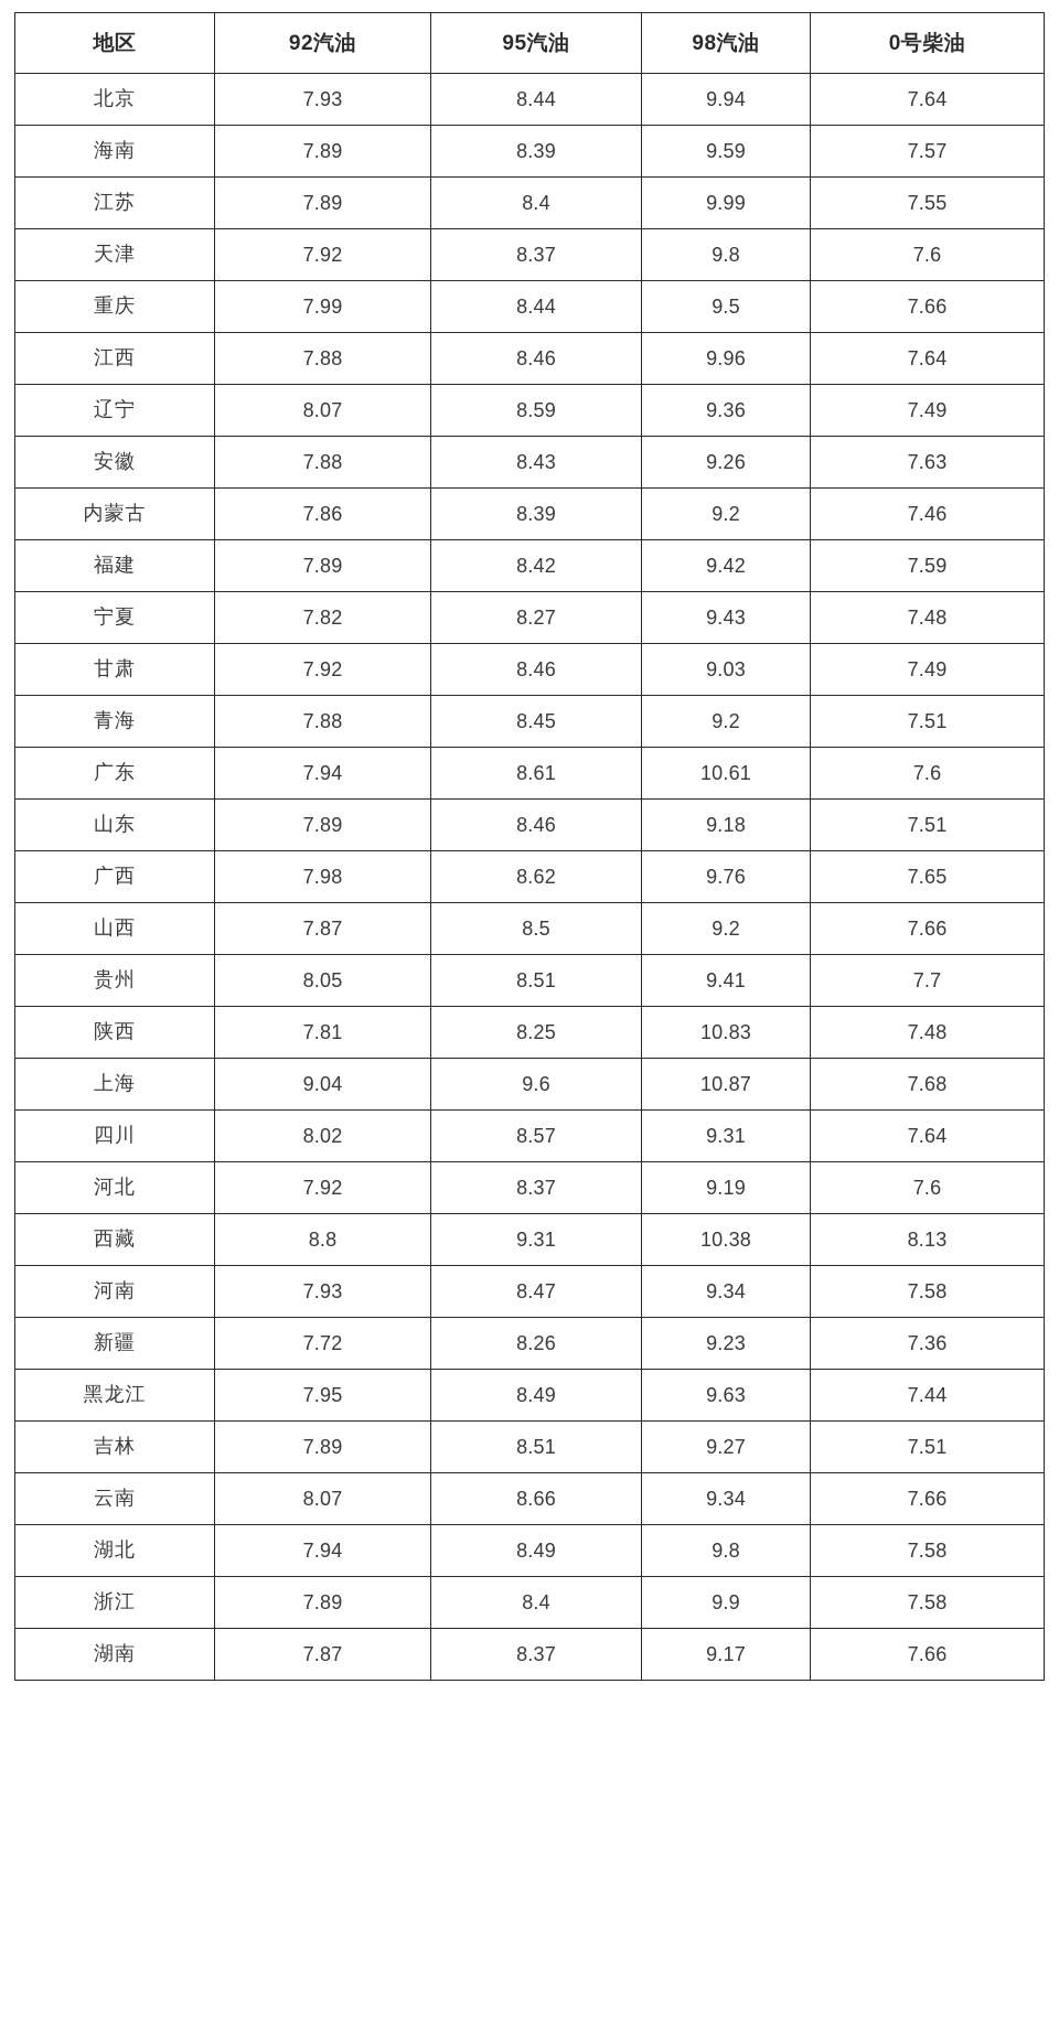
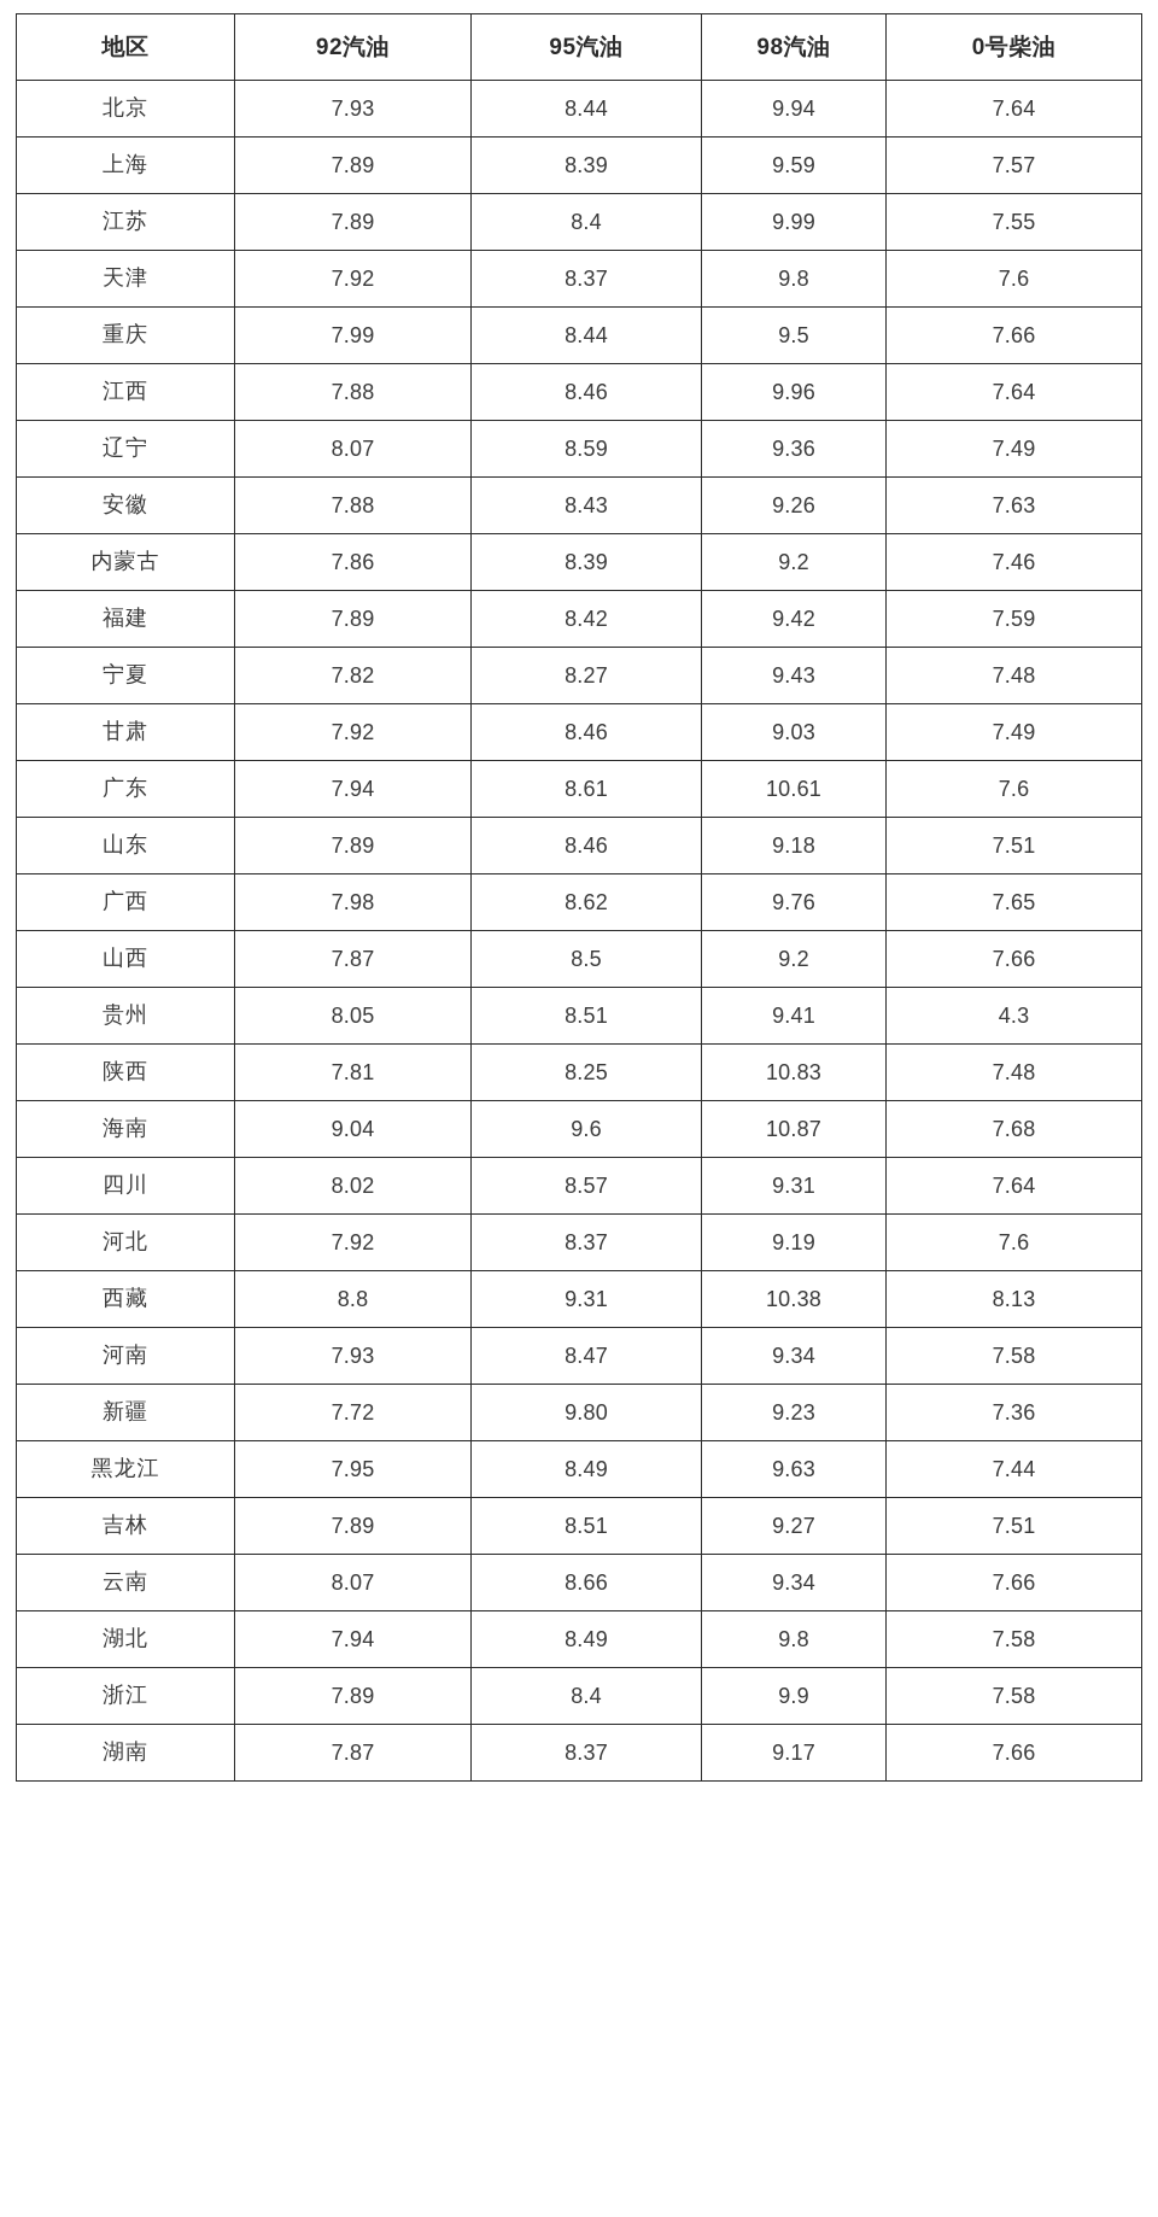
  地区	92汽油	95汽油	98汽油	0号柴油
  北京	7.93	8.44	9.94	7.64
- 海南	7.89	8.39	9.59	7.57
+ 上海	7.89	8.39	9.59	7.57
  江苏	7.89	8.4	9.99	7.55
  天津	7.92	8.37	9.8	7.6
  重庆	7.99	8.44	9.5	7.66
  江西	7.88	8.46	9.96	7.64
  辽宁	8.07	8.59	9.36	7.49
  安徽	7.88	8.43	9.26	7.63
  内蒙古	7.86	8.39	9.2	7.46
  福建	7.89	8.42	9.42	7.59
  宁夏	7.82	8.27	9.43	7.48
  甘肃	7.92	8.46	9.03	7.49
- 青海	7.88	8.45	9.2	7.51
  广东	7.94	8.61	10.61	7.6
  山东	7.89	8.46	9.18	7.51
  广西	7.98	8.62	9.76	7.65
  山西	7.87	8.5	9.2	7.66
- 贵州	8.05	8.51	9.41	7.7
+ 贵州	8.05	8.51	9.41	4.3
  陕西	7.81	8.25	10.83	7.48
- 上海	9.04	9.6	10.87	7.68
+ 海南	9.04	9.6	10.87	7.68
  四川	8.02	8.57	9.31	7.64
  河北	7.92	8.37	9.19	7.6
  西藏	8.8	9.31	10.38	8.13
  河南	7.93	8.47	9.34	7.58
- 新疆	7.72	8.26	9.23	7.36
+ 新疆	7.72	9.80	9.23	7.36
  黑龙江	7.95	8.49	9.63	7.44
  吉林	7.89	8.51	9.27	7.51
  云南	8.07	8.66	9.34	7.66
  湖北	7.94	8.49	9.8	7.58
  浙江	7.89	8.4	9.9	7.58
  湖南	7.87	8.37	9.17	7.66
